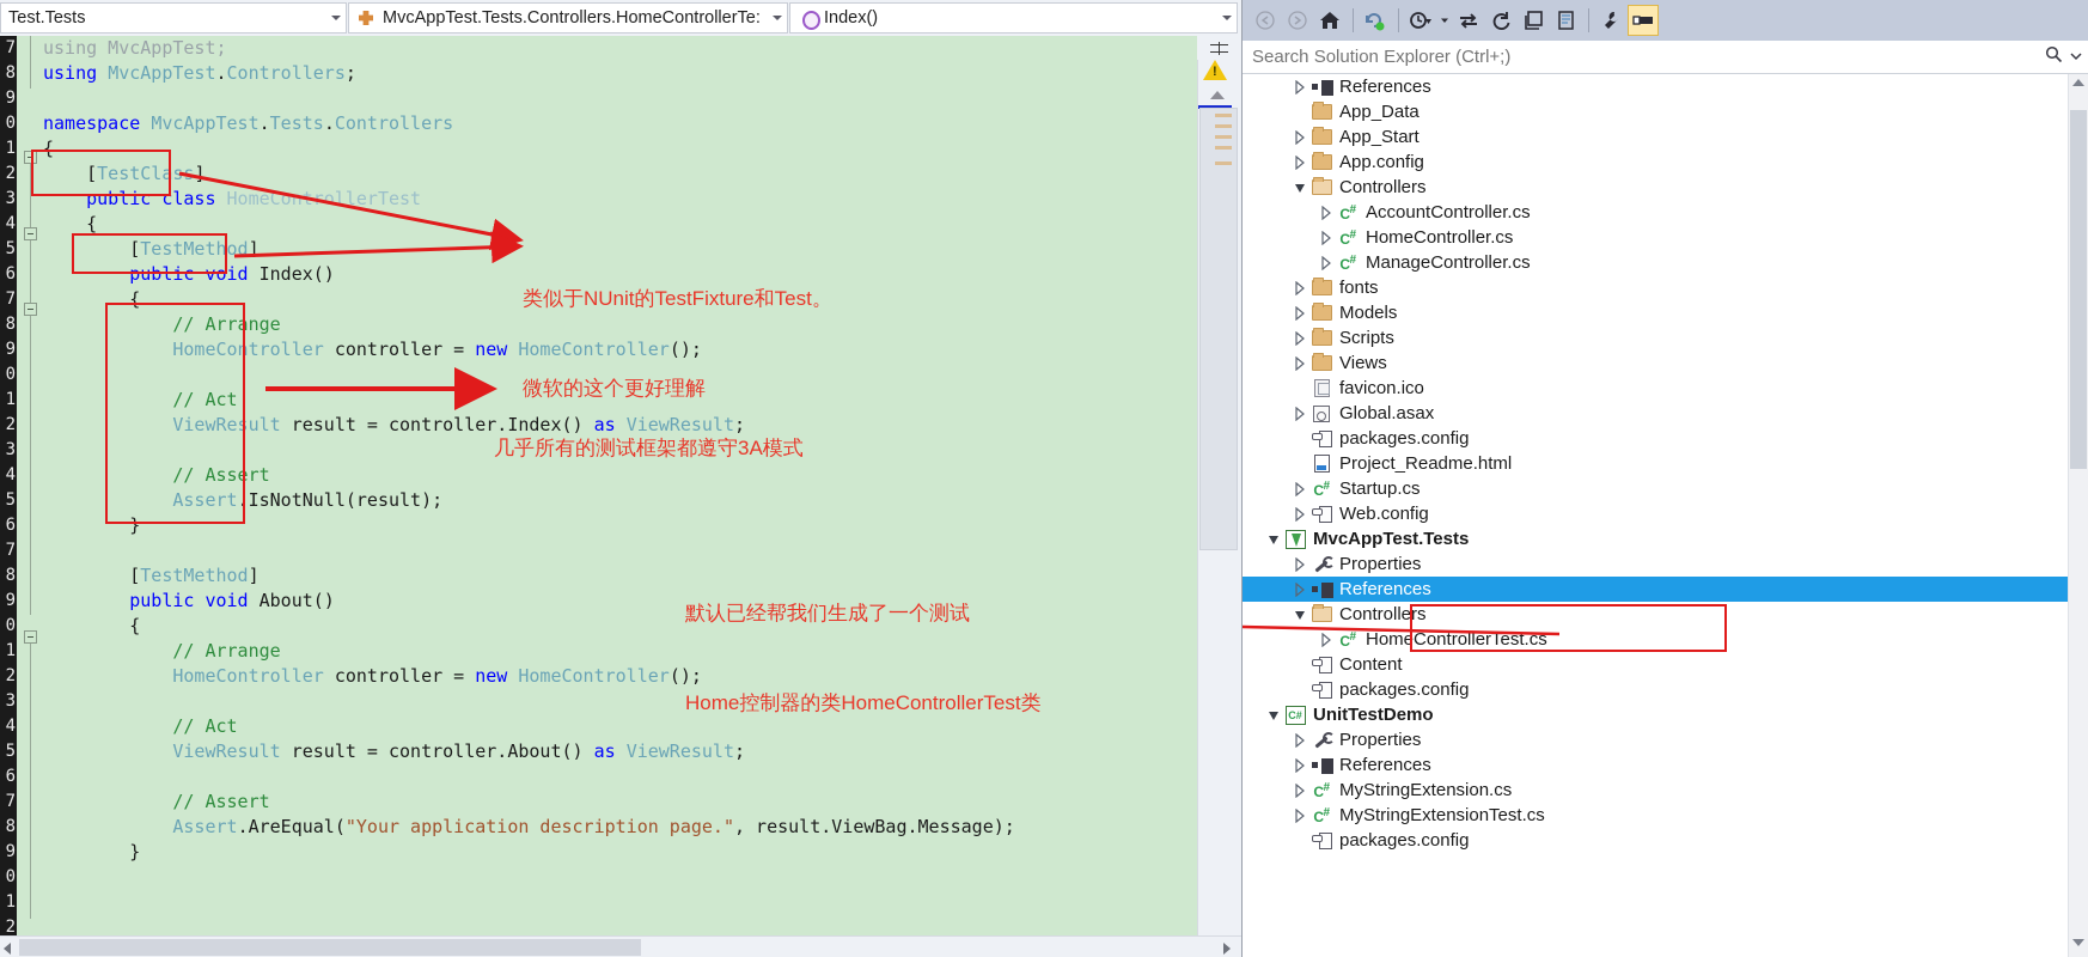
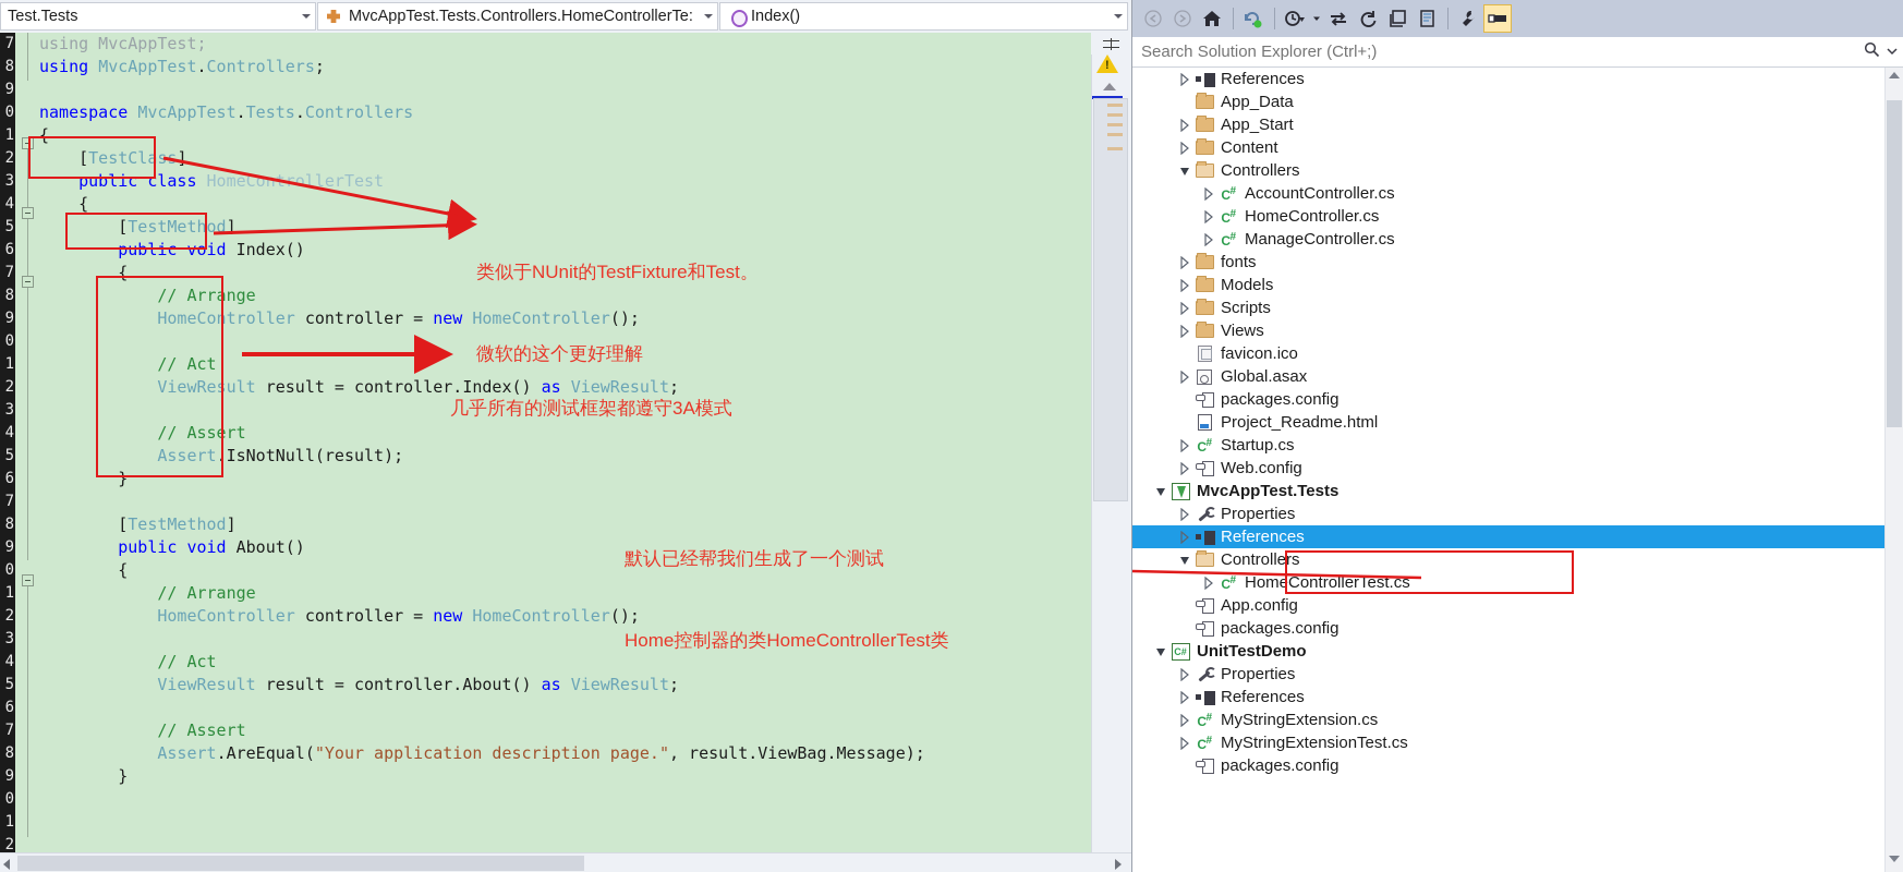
  Test.Tests
  MvcAppTest.Tests.Controllers.HomeControllerTe:
  Index()
  7
  8
  9
  0
  1
  2
  3
  4
  5
  6
  7
  8
  9
  0
  1
  2
  3
  4
  5
  6
  7
  8
  9
  0
  1
  2
  3
  4
  5
  6
  7
  8
  9
  0
  1
  2
  using MvcAppTest;
  using MvcAppTest.Controllers;
  namespace MvcAppTest.Tests.Controllers
  {
  [TestClass]
  public class HomeConrollerTest
  {
  [TestMethod]
  public void Index()
  {
  // Arrange
  HomeController controller = new HomeController();
  // Act
  ViewResult result = controller.Index() as ViewResult;
  // Assert
  Assert.IsNotNull(result);
  }
  [TestMethod]
  public void About()
  {
  // Arrange
  HomeController controller = new HomeController();
  // Act
  ViewResult result = controller.About() as ViewResult;
  // Assert
  Assert.AreEqual("Your application description page.", result.ViewBag.Message);
  }
  类似于NUnit的TestFixture和Test。
  微软的这个更好理解
  几乎所有的测试框架都遵守3A模式
  默认已经帮我们生成了一个测试
  Home控制器的类HomeControllerTest类
  Search Solution Explorer (Ctrl+;)
  References
  App_Data
  App_Start
- App.config
+ Content
  Controllers
  C#
  AccountController.cs
  C#
  HomeController.cs
  C#
  ManageController.cs
  fonts
  Models
  Scripts
  Views
  favicon.ico
  Global.asax
  packages.config
  Project_Readme.html
  C#
  Startup.cs
  Web.config
  MvcAppTest.Tests
  Properties
  References
  Controllers
  C#
  HomeControllerTest.cs
- Content
+ App.config
  packages.config
  C#
  UnitTestDemo
  Properties
  References
  C#
  MyStringExtension.cs
  C#
  MyStringExtensionTest.cs
  packages.config
